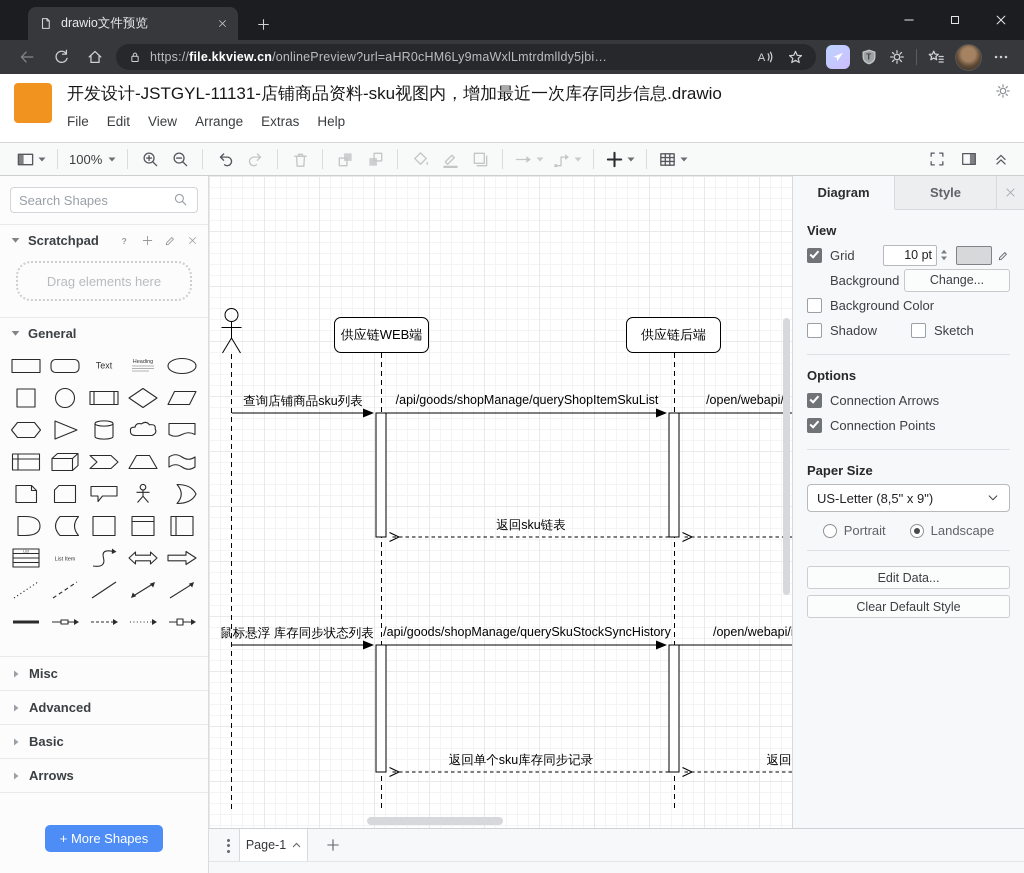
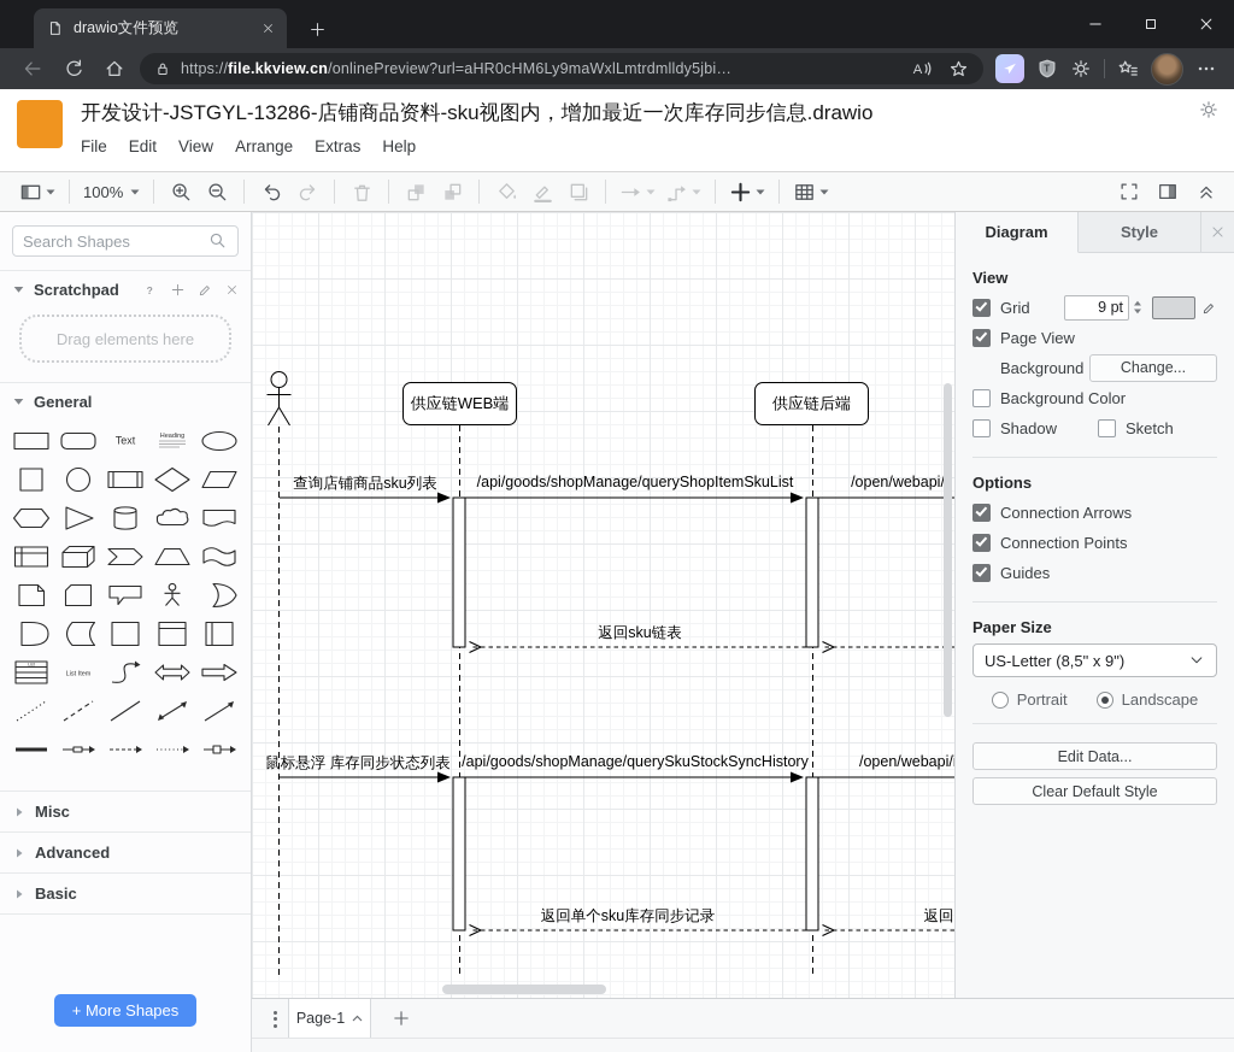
  drawio文件预览
  https://file.kkview.cn/onlinePreview?url=aHR0cHM6Ly9maWxlLmtrdmlldy5jbi…
  A
  T
- 开发设计-JSTGYL-11131-店铺商品资料-sku视图内，增加最近一次库存同步信息.drawio
+ 开发设计-JSTGYL-13286-店铺商品资料-sku视图内，增加最近一次库存同步信息.drawio
  File
  Edit
  View
  Arrange
  Extras
  Help
  100%
  Search Shapes
  Scratchpad
  ?
  Drag elements here
  General
  Text
  Misc
  Advanced
  Basic
- Arrows
  + More Shapes
  供应链WEB端
  供应链后端
  查询店铺商品sku列表
  /api/goods/shopManage/queryShopItemSkuList
  /open/webapi
  返回sku链表
  鼠标悬浮 库存同步状态列表
  /api/goods/shopManage/querySkuStockSyncHistory
  /open/webapi/
  返回单个sku库存同步记录
  返回
  Diagram
  Style
  View
  Grid
- 10 pt
+ 9 pt
+ Page View
  Background
  Change...
  Background Color
  Shadow
  Sketch
  Options
  Connection Arrows
  Connection Points
+ Guides
  Paper Size
  US-Letter (8,5" x 9")
  Portrait
  Landscape
  Edit Data...
  Clear Default Style
  Page-1
